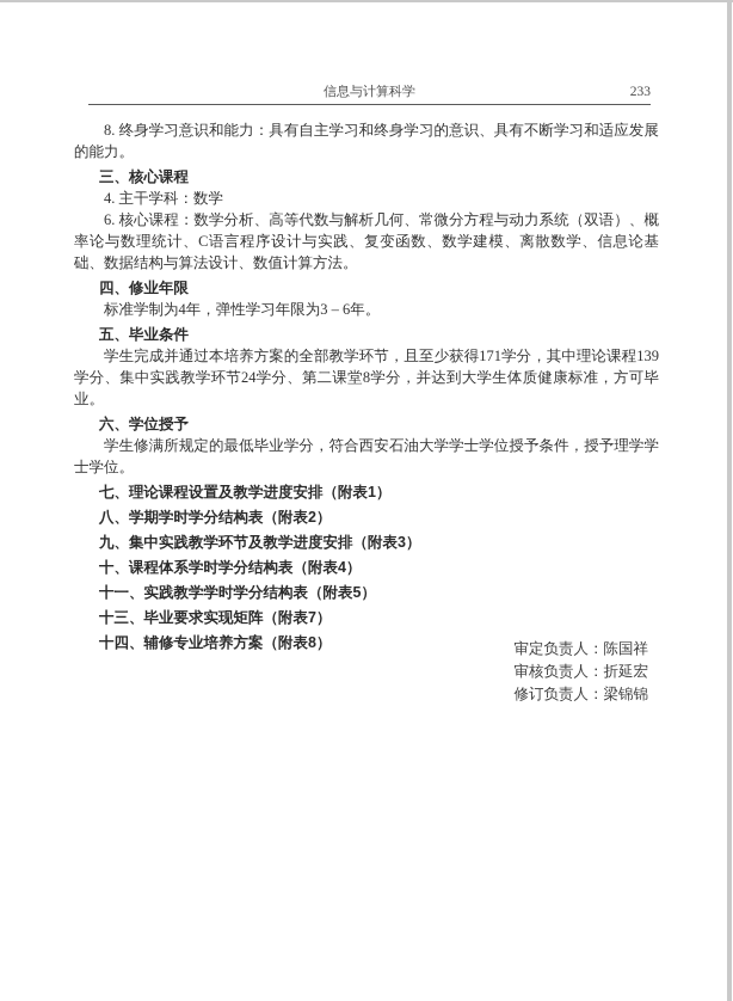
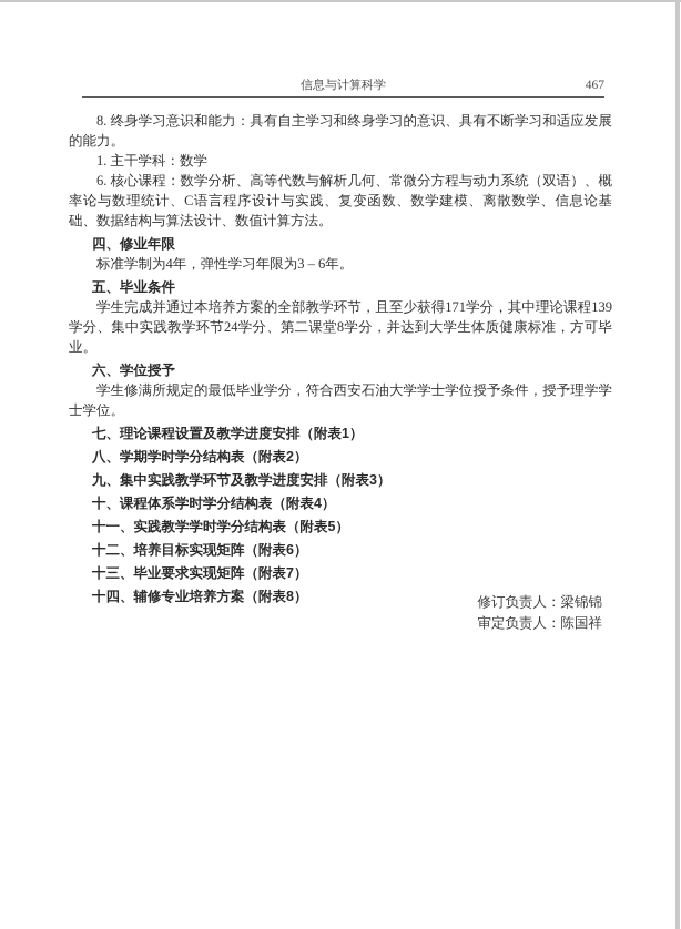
  信息与计算科学
- 233
+ 467
  8. 终身学习意识和能力：具有自主学习和终身学习的意识、具有不断学习和适应发展的能力。
- 三、核心课程
- 4. 主干学科：数学
+ 1. 主干学科：数学
  6. 核心课程：数学分析、高等代数与解析几何、常微分方程与动力系统（双语）、概率论与数理统计、C语言程序设计与实践、复变函数、数学建模、离散数学、信息论基础、数据结构与算法设计、数值计算方法。
  四、修业年限
  标准学制为4年，弹性学习年限为3 – 6年。
  五、毕业条件
  学生完成并通过本培养方案的全部教学环节，且至少获得171学分，其中理论课程139学分、集中实践教学环节24学分、第二课堂8学分，并达到大学生体质健康标准，方可毕业。
  六、学位授予
  学生修满所规定的最低毕业学分，符合西安石油大学学士学位授予条件，授予理学学士学位。
  七、理论课程设置及教学进度安排（附表1）
  八、学期学时学分结构表（附表2）
  九、集中实践教学环节及教学进度安排（附表3）
  十、课程体系学时学分结构表（附表4）
  十一、实践教学学时学分结构表（附表5）
+ 十二、培养目标实现矩阵（附表6）
  十三、毕业要求实现矩阵（附表7）
  十四、辅修专业培养方案（附表8）
- 审定负责人：陈国祥
+ 修订负责人：梁锦锦
- 审核负责人：折延宏
- 修订负责人：梁锦锦
+ 审定负责人：陈国祥
